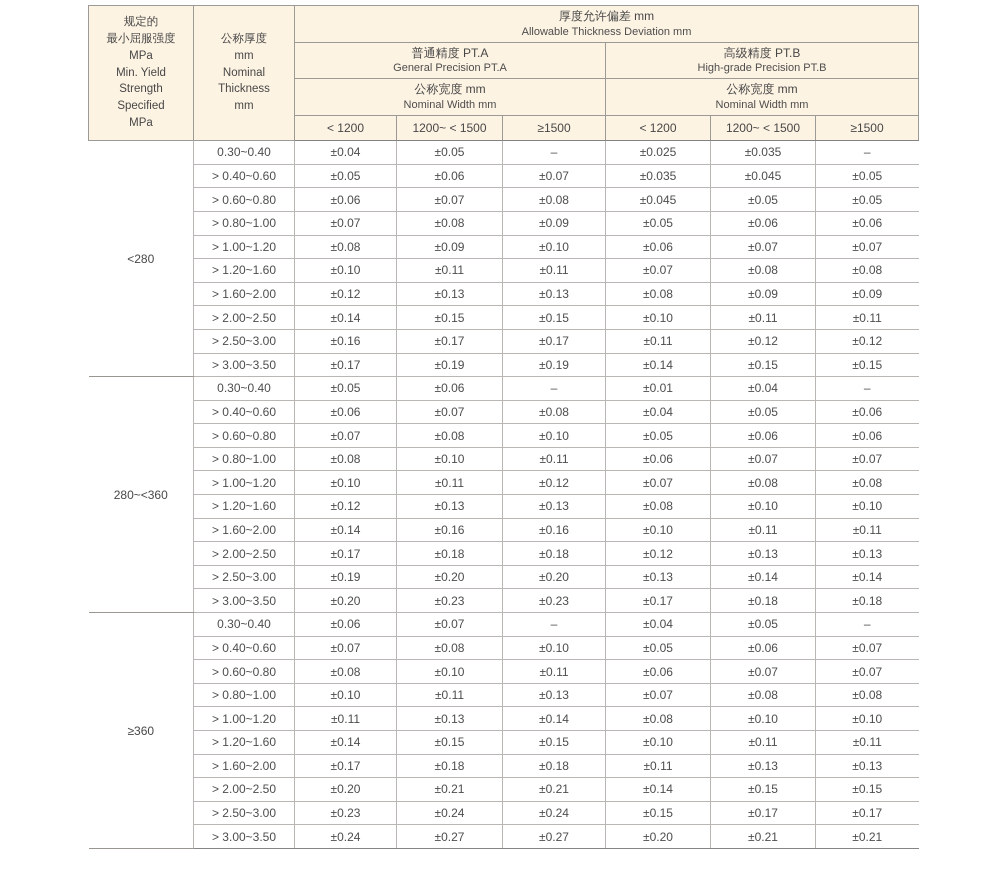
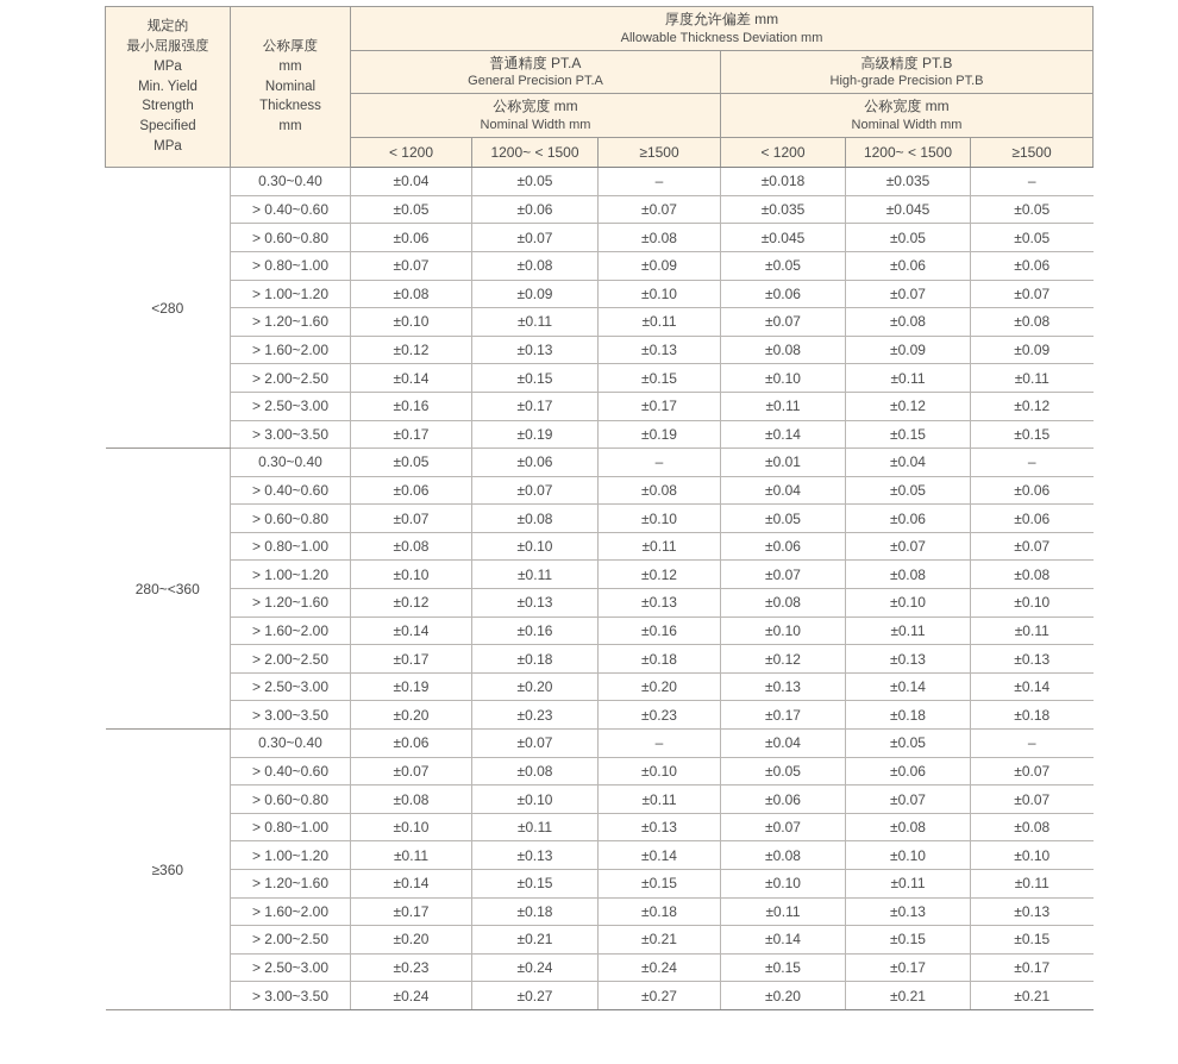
  规定的 最小屈服强度 MPa Min. Yield Strength Specified MPa	公称厚度 mm Nominal Thickness mm	厚度允许偏差 mm Allowable Thickness Deviation mm
  普通精度 PT.A General Precision PT.A	高级精度 PT.B High-grade Precision PT.B
  公称宽度 mm Nominal Width mm	公称宽度 mm Nominal Width mm
  < 1200	1200~ < 1500	≥1500	< 1200	1200~ < 1500	≥1500
- <280	0.30~0.40	±0.04	±0.05	–	±0.025	±0.035	–
+ <280	0.30~0.40	±0.04	±0.05	–	±0.018	±0.035	–
  > 0.40~0.60	±0.05	±0.06	±0.07	±0.035	±0.045	±0.05
  > 0.60~0.80	±0.06	±0.07	±0.08	±0.045	±0.05	±0.05
  > 0.80~1.00	±0.07	±0.08	±0.09	±0.05	±0.06	±0.06
  > 1.00~1.20	±0.08	±0.09	±0.10	±0.06	±0.07	±0.07
  > 1.20~1.60	±0.10	±0.11	±0.11	±0.07	±0.08	±0.08
  > 1.60~2.00	±0.12	±0.13	±0.13	±0.08	±0.09	±0.09
  > 2.00~2.50	±0.14	±0.15	±0.15	±0.10	±0.11	±0.11
  > 2.50~3.00	±0.16	±0.17	±0.17	±0.11	±0.12	±0.12
  > 3.00~3.50	±0.17	±0.19	±0.19	±0.14	±0.15	±0.15
  280~<360	0.30~0.40	±0.05	±0.06	–	±0.01	±0.04	–
  > 0.40~0.60	±0.06	±0.07	±0.08	±0.04	±0.05	±0.06
  > 0.60~0.80	±0.07	±0.08	±0.10	±0.05	±0.06	±0.06
  > 0.80~1.00	±0.08	±0.10	±0.11	±0.06	±0.07	±0.07
  > 1.00~1.20	±0.10	±0.11	±0.12	±0.07	±0.08	±0.08
  > 1.20~1.60	±0.12	±0.13	±0.13	±0.08	±0.10	±0.10
  > 1.60~2.00	±0.14	±0.16	±0.16	±0.10	±0.11	±0.11
  > 2.00~2.50	±0.17	±0.18	±0.18	±0.12	±0.13	±0.13
  > 2.50~3.00	±0.19	±0.20	±0.20	±0.13	±0.14	±0.14
  > 3.00~3.50	±0.20	±0.23	±0.23	±0.17	±0.18	±0.18
  ≥360	0.30~0.40	±0.06	±0.07	–	±0.04	±0.05	–
  > 0.40~0.60	±0.07	±0.08	±0.10	±0.05	±0.06	±0.07
  > 0.60~0.80	±0.08	±0.10	±0.11	±0.06	±0.07	±0.07
  > 0.80~1.00	±0.10	±0.11	±0.13	±0.07	±0.08	±0.08
  > 1.00~1.20	±0.11	±0.13	±0.14	±0.08	±0.10	±0.10
  > 1.20~1.60	±0.14	±0.15	±0.15	±0.10	±0.11	±0.11
  > 1.60~2.00	±0.17	±0.18	±0.18	±0.11	±0.13	±0.13
  > 2.00~2.50	±0.20	±0.21	±0.21	±0.14	±0.15	±0.15
  > 2.50~3.00	±0.23	±0.24	±0.24	±0.15	±0.17	±0.17
  > 3.00~3.50	±0.24	±0.27	±0.27	±0.20	±0.21	±0.21
